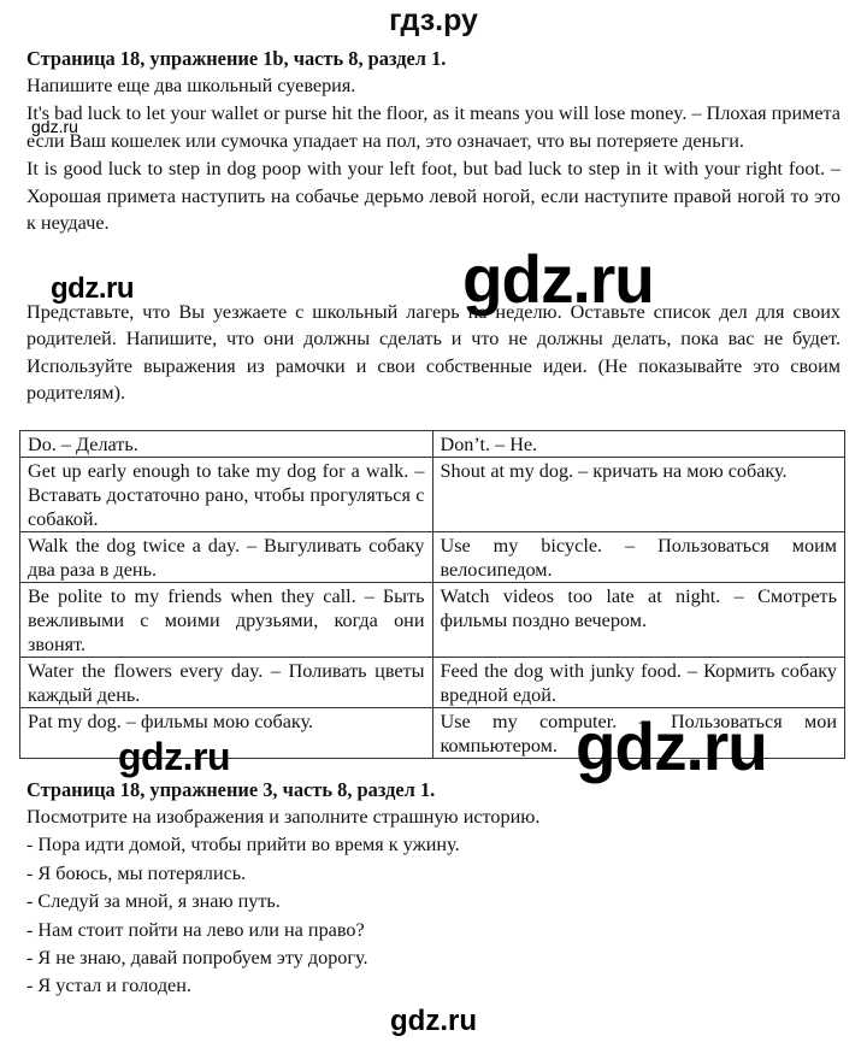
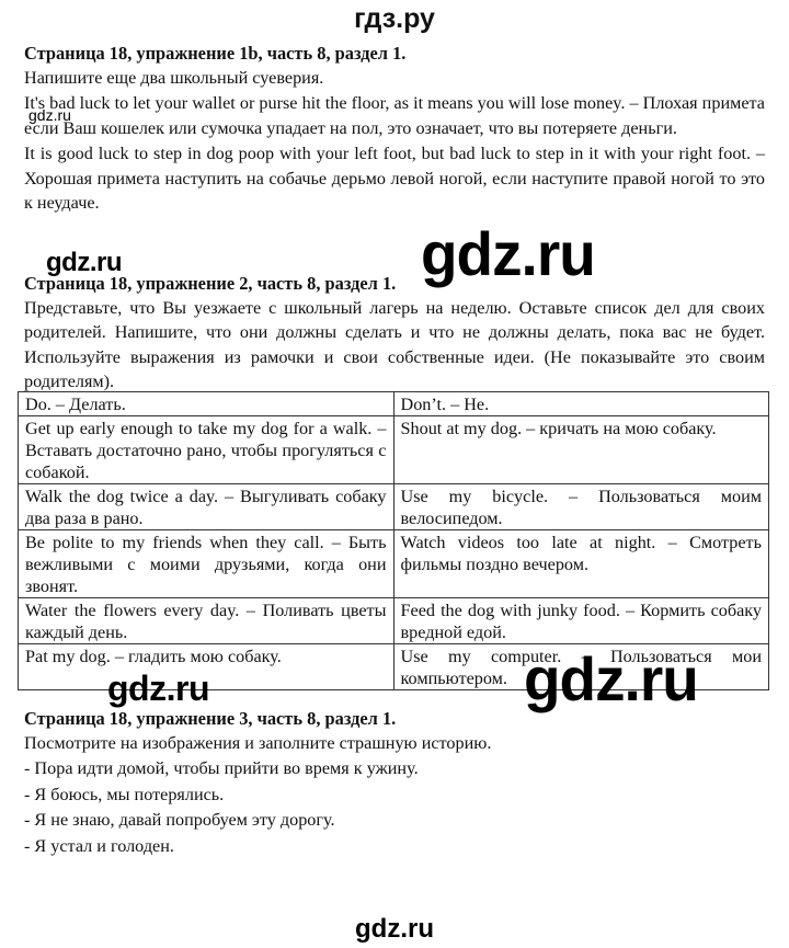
  гдз.ру
  Страница 18, упражнение 1b, часть 8, раздел 1.
  Напишите еще два школьный суеверия.
  It's bad luck to let your wallet or purse hit the floor, as it means you will lose money. – Плохая примета если Ваш кошелек или сумочка упадает на пол, это означает, что вы потеряете деньги.
  It is good luck to step in dog poop with your left foot, but bad luck to step in it with your right foot. – Хорошая примета наступить на собачье дерьмо левой ногой, если наступите правой ногой то это к неудаче.
  gdz.ru
  gdz.ru
  gdz.ru
+ Страница 18, упражнение 2, часть 8, раздел 1.
  Представьте, что Вы уезжаете с школьный лагерь на неделю. Оставьте список дел для своих родителей. Напишите, что они должны сделать и что не должны делать, пока вас не будет. Используйте выражения из рамочки и свои собственные идеи. (Не показывайте это своим родителям).
  Do. – Делать.	Don’t. – Не.
  Get up early enough to take my dog for a walk. – Вставать достаточно рано, чтобы прогуляться с собакой.	Shout at my dog. – кричать на мою собаку.
- Walk the dog twice a day. – Выгуливать собаку два раза в день.	Use my bicycle. – Пользоваться моим велосипедом.
+ Walk the dog twice a day. – Выгуливать собаку два раза в рано.	Use my bicycle. – Пользоваться моим велосипедом.
  Be polite to my friends when they call. – Быть вежливыми с моими друзьями, когда они звонят.	Watch videos too late at night. – Смотреть фильмы поздно вечером.
  Water the flowers every day. – Поливать цветы каждый день.	Feed the dog with junky food. – Кормить собаку вредной едой.
- Pat my dog. – фильмы мою собаку.	Use my computer. – Пользоваться мои компьютером.
+ Pat my dog. – гладить мою собаку.	Use my computer. – Пользоваться мои компьютером.
  gdz.ru
  gdz.ru
  Страница 18, упражнение 3, часть 8, раздел 1.
  Посмотрите на изображения и заполните страшную историю.
  - Пора идти домой, чтобы прийти во время к ужину.
  - Я боюсь, мы потерялись.
- - Следуй за мной, я знаю путь.
- - Нам стоит пойти на лево или на право?
  - Я не знаю, давай попробуем эту дорогу.
  - Я устал и голоден.
  gdz.ru
